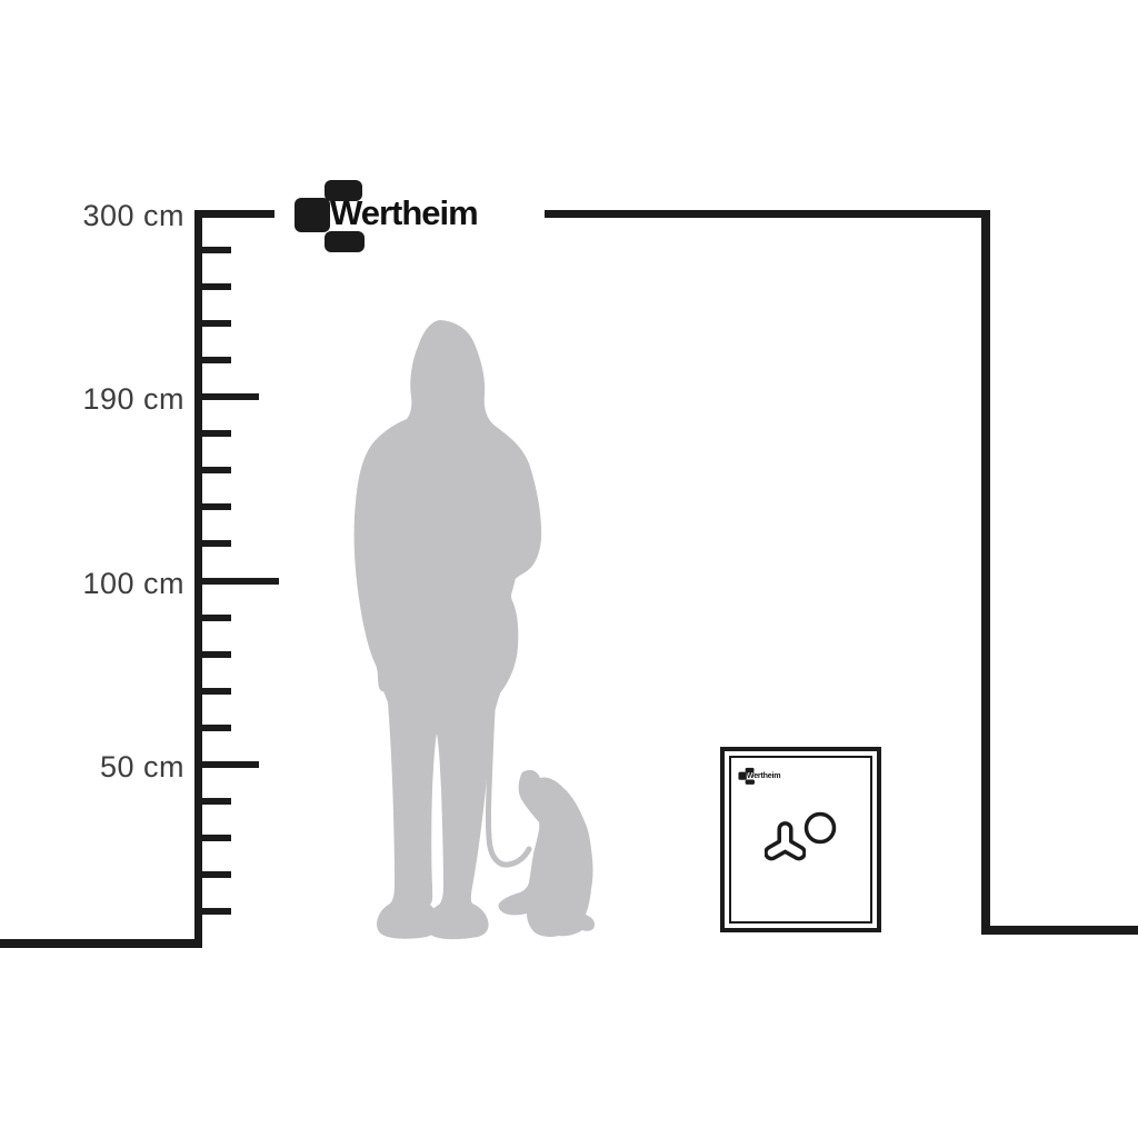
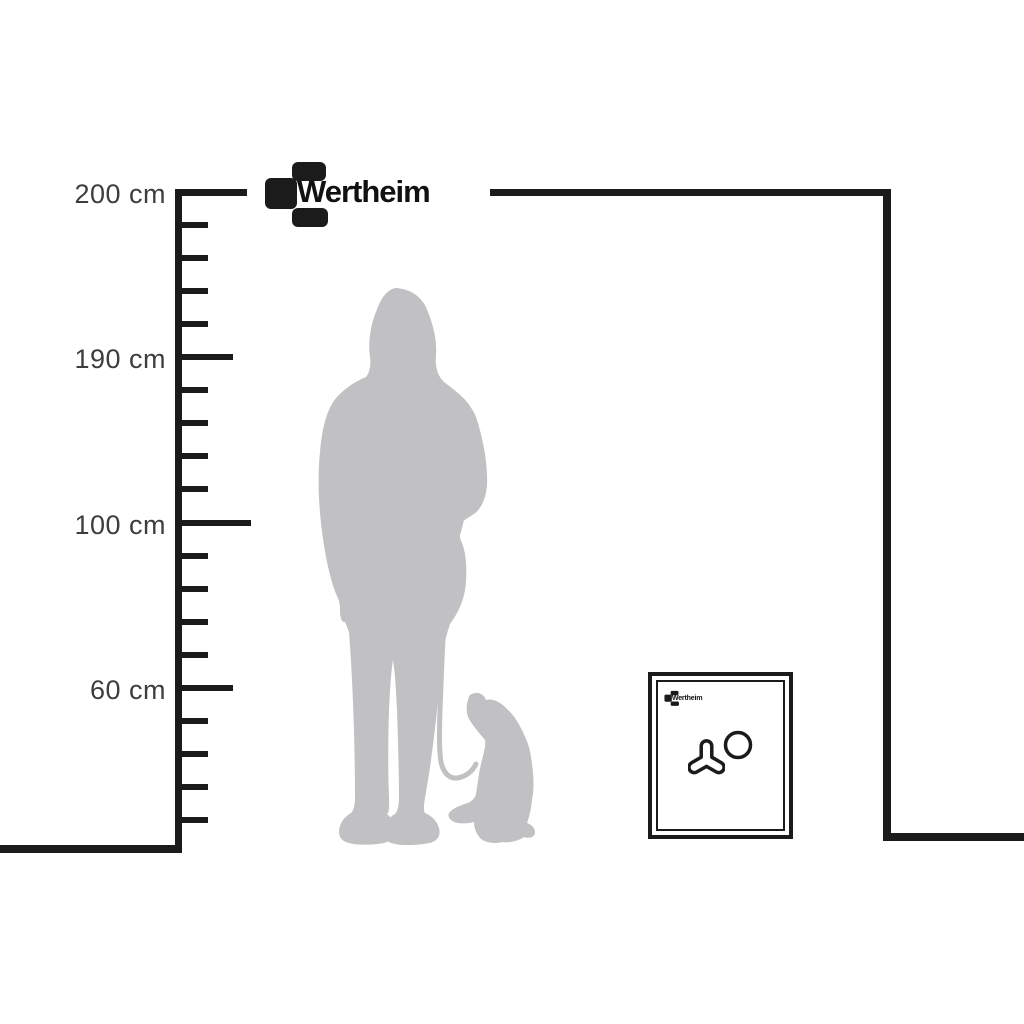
- 300 cm
+ 200 cm
  190 cm
  100 cm
- 50 cm
+ 60 cm
  Wertheim
  Wertheim
